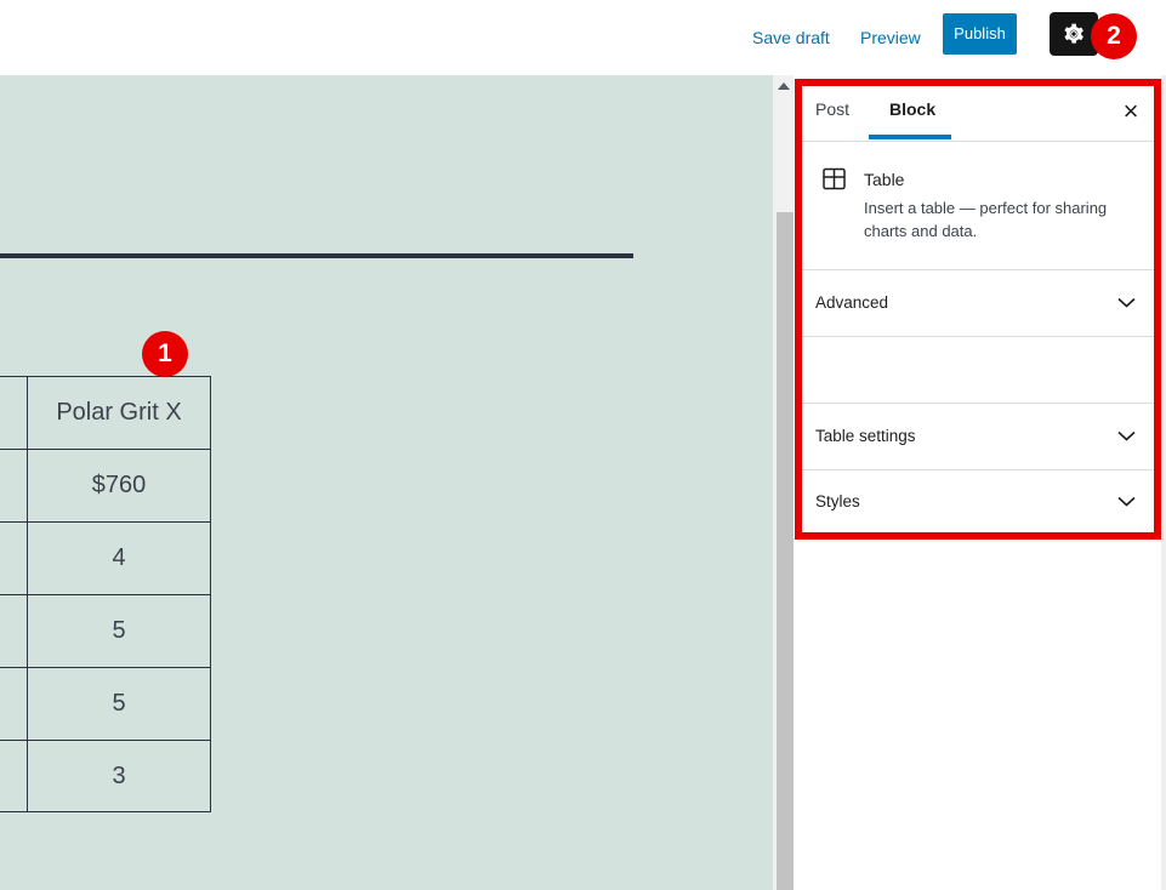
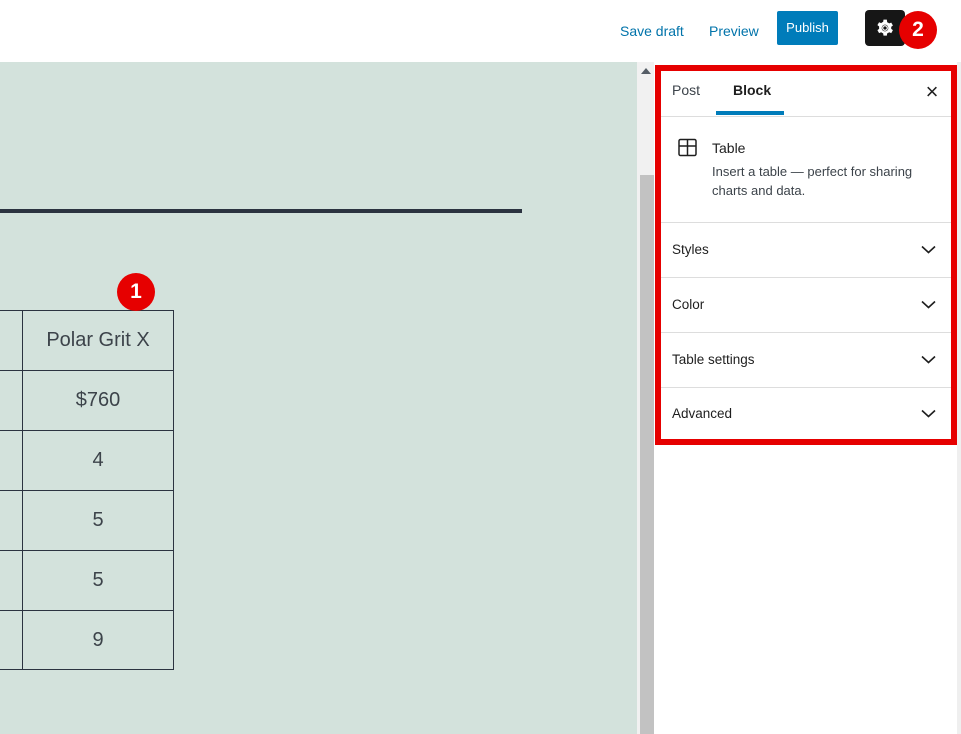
  Save draft
  Preview
  Publish
  	Polar Grit X
  	$760
  	4
  	5
  	5
- 	3
+ 	9
  Post
  Block
  ×
  Table
  Insert a table — perfect for sharing charts and data.
- Advanced
+ Styles
+ Color
  Table settings
- Styles
+ Advanced
  1
  2
